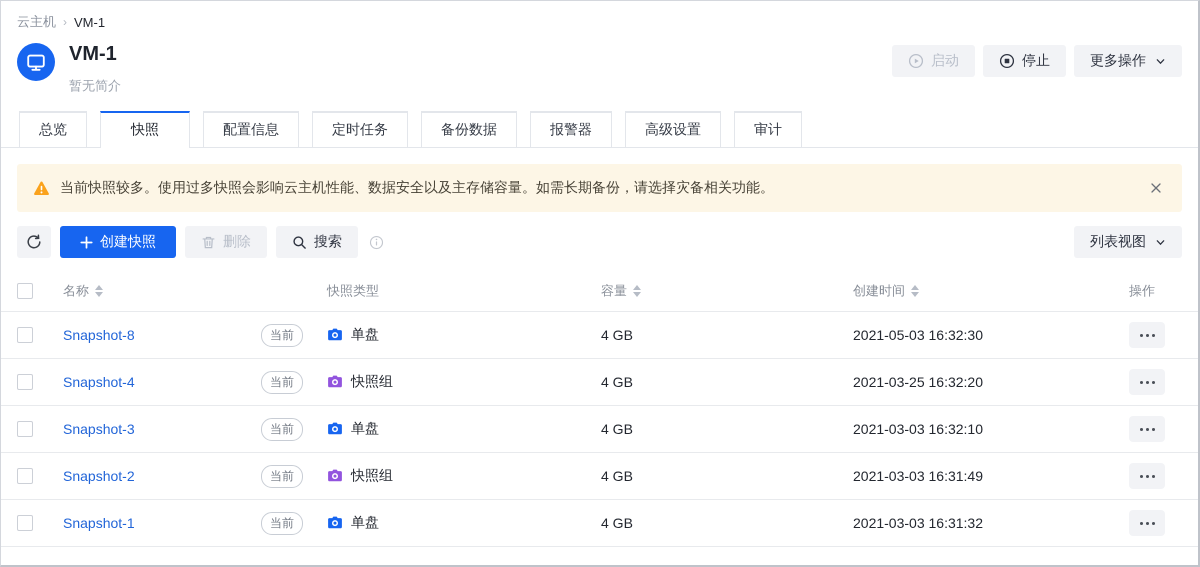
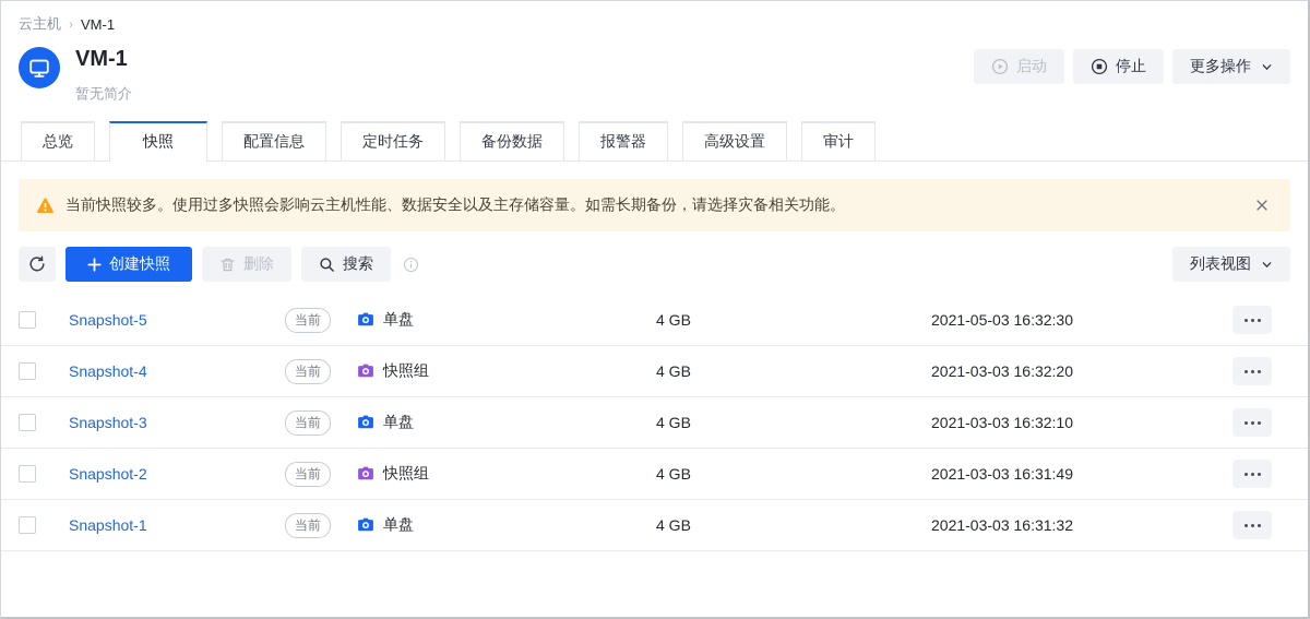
  云主机
  ›
  VM-1
  VM-1
  暂无简介
  启动
  停止
  更多操作
  总览
  快照
  配置信息
  定时任务
  备份数据
  报警器
  高级设置
  审计
  当前快照较多。使用过多快照会影响云主机性能、数据安全以及主存储容量。如需长期备份，请选择灾备相关功能。
  创建快照
  删除
  搜索
  列表视图
- 名称
- 快照类型
- 容量
- 创建时间
- 操作
- Snapshot-8
+ Snapshot-5
  当前
  单盘
  4 GB
  2021-05-03 16:32:30
  Snapshot-4
  当前
  快照组
  4 GB
- 2021-03-25 16:32:20
+ 2021-03-03 16:32:20
  Snapshot-3
  当前
  单盘
  4 GB
  2021-03-03 16:32:10
  Snapshot-2
  当前
  快照组
  4 GB
  2021-03-03 16:31:49
  Snapshot-1
  当前
  单盘
  4 GB
  2021-03-03 16:31:32
